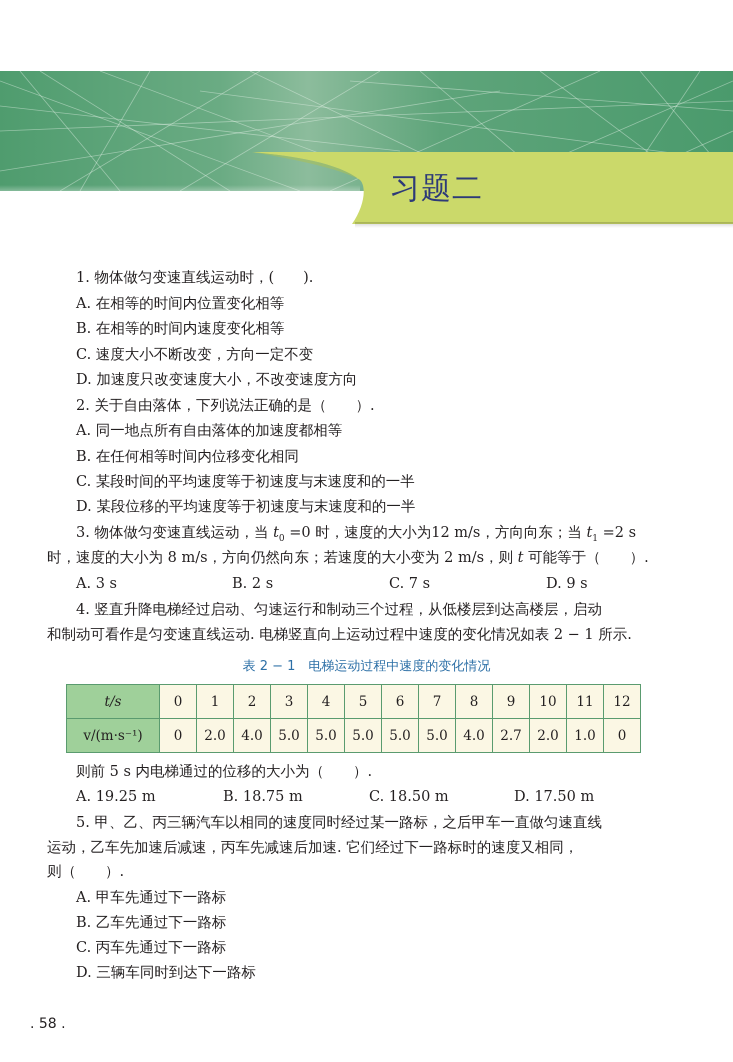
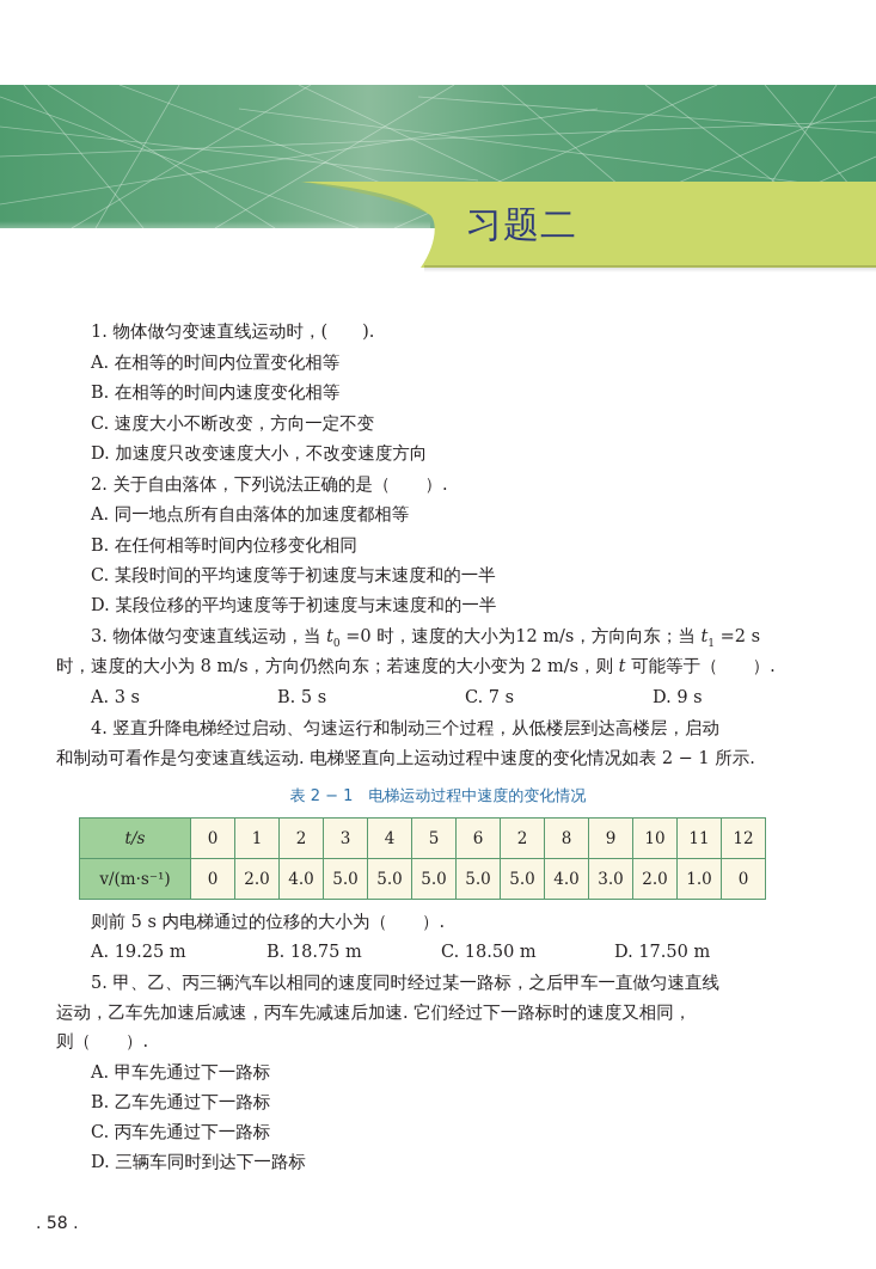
  习题二
  1. 物体做匀变速直线运动时，( ).
  A. 在相等的时间内位置变化相等
  B. 在相等的时间内速度变化相等
  C. 速度大小不断改变，方向一定不变
  D. 加速度只改变速度大小，不改变速度方向
  2. 关于自由落体，下列说法正确的是（ ）.
  A. 同一地点所有自由落体的加速度都相等
  B. 在任何相等时间内位移变化相同
  C. 某段时间的平均速度等于初速度与末速度和的一半
  D. 某段位移的平均速度等于初速度与末速度和的一半
  3. 物体做匀变速直线运动，当 t0 =0 时，速度的大小为12 m/s，方向向东；当 t1 =2 s
  时，速度的大小为 8 m/s，方向仍然向东；若速度的大小变为 2 m/s，则 t 可能等于（ ）.
  A. 3 s
- B. 2 s
+ B. 5 s
  C. 7 s
  D. 9 s
  4. 竖直升降电梯经过启动、匀速运行和制动三个过程，从低楼层到达高楼层，启动
  和制动可看作是匀变速直线运动. 电梯竖直向上运动过程中速度的变化情况如表 2 − 1 所示.
  表 2 − 1 电梯运动过程中速度的变化情况
- t/s	0	1	2	3	4	5	6	7	8	9	10	11	12
+ t/s	0	1	2	3	4	5	6	2	8	9	10	11	12
- v/(m·s⁻¹)	0	2.0	4.0	5.0	5.0	5.0	5.0	5.0	4.0	2.7	2.0	1.0	0
+ v/(m·s⁻¹)	0	2.0	4.0	5.0	5.0	5.0	5.0	5.0	4.0	3.0	2.0	1.0	0
  则前 5 s 内电梯通过的位移的大小为（ ）.
  A. 19.25 m
  B. 18.75 m
  C. 18.50 m
  D. 17.50 m
  5. 甲、乙、丙三辆汽车以相同的速度同时经过某一路标，之后甲车一直做匀速直线
  运动，乙车先加速后减速，丙车先减速后加速. 它们经过下一路标时的速度又相同，
  则（ ）.
  A. 甲车先通过下一路标
  B. 乙车先通过下一路标
  C. 丙车先通过下一路标
  D. 三辆车同时到达下一路标
  . 58 .
